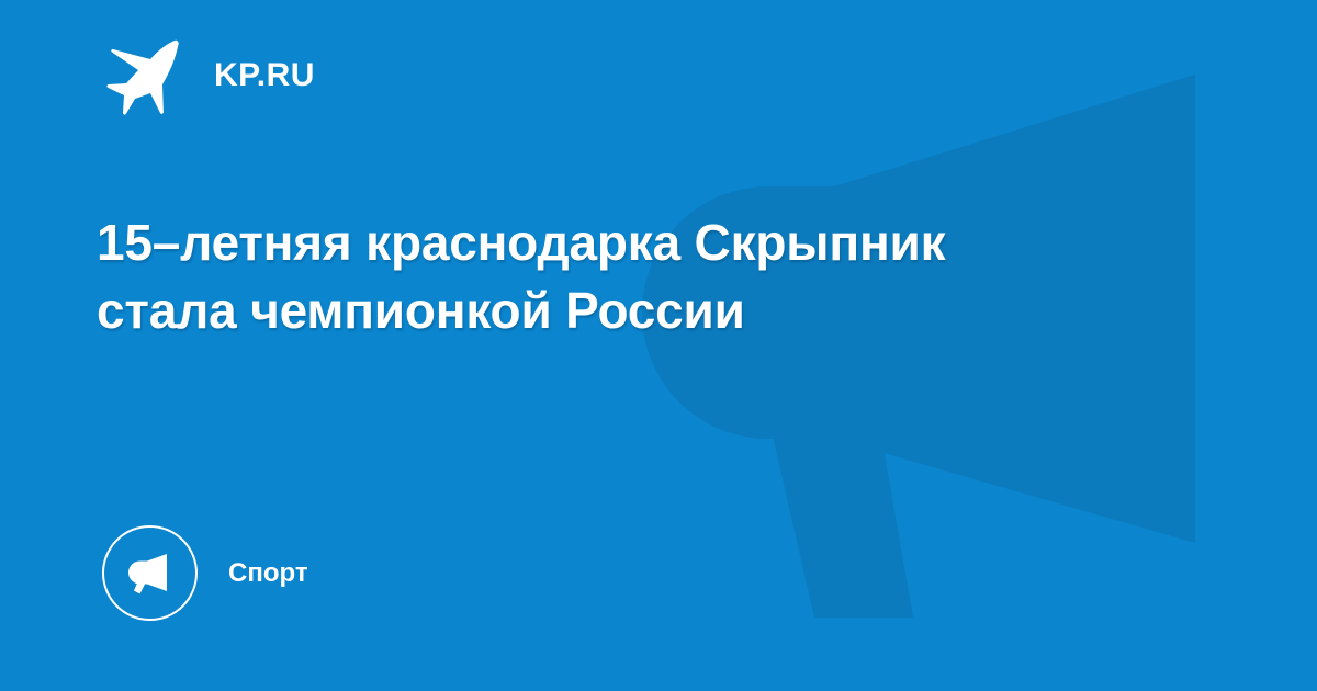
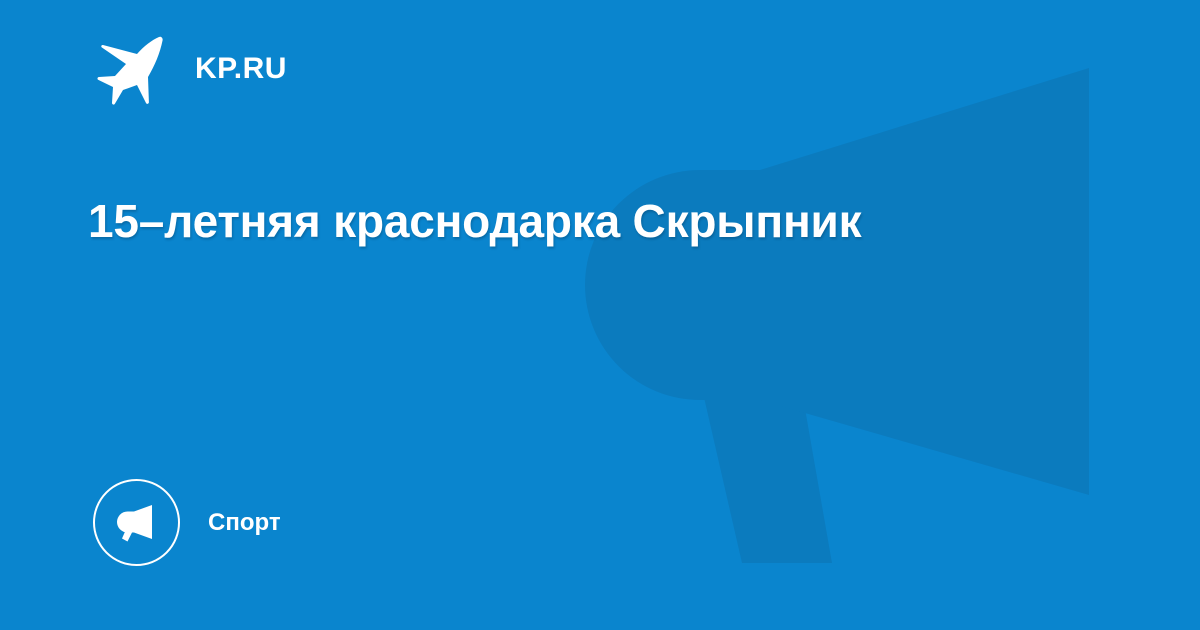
  KP.RU
  15–летняя краснодарка Скрыпник
- стала чемпионкой России
  Спорт
